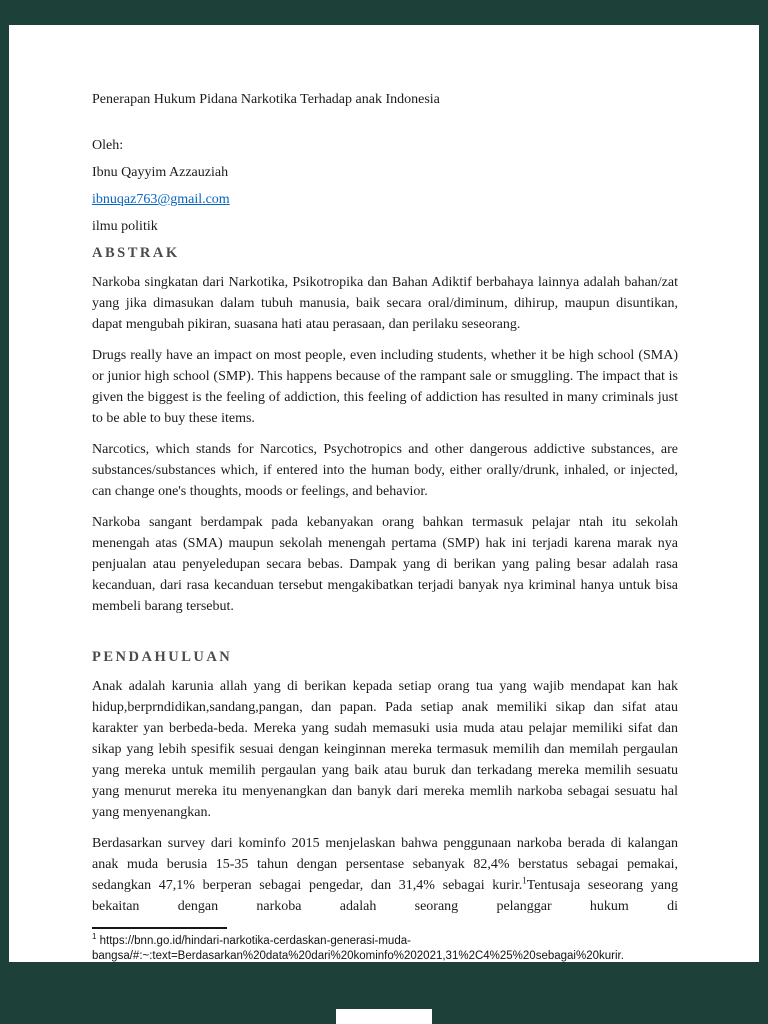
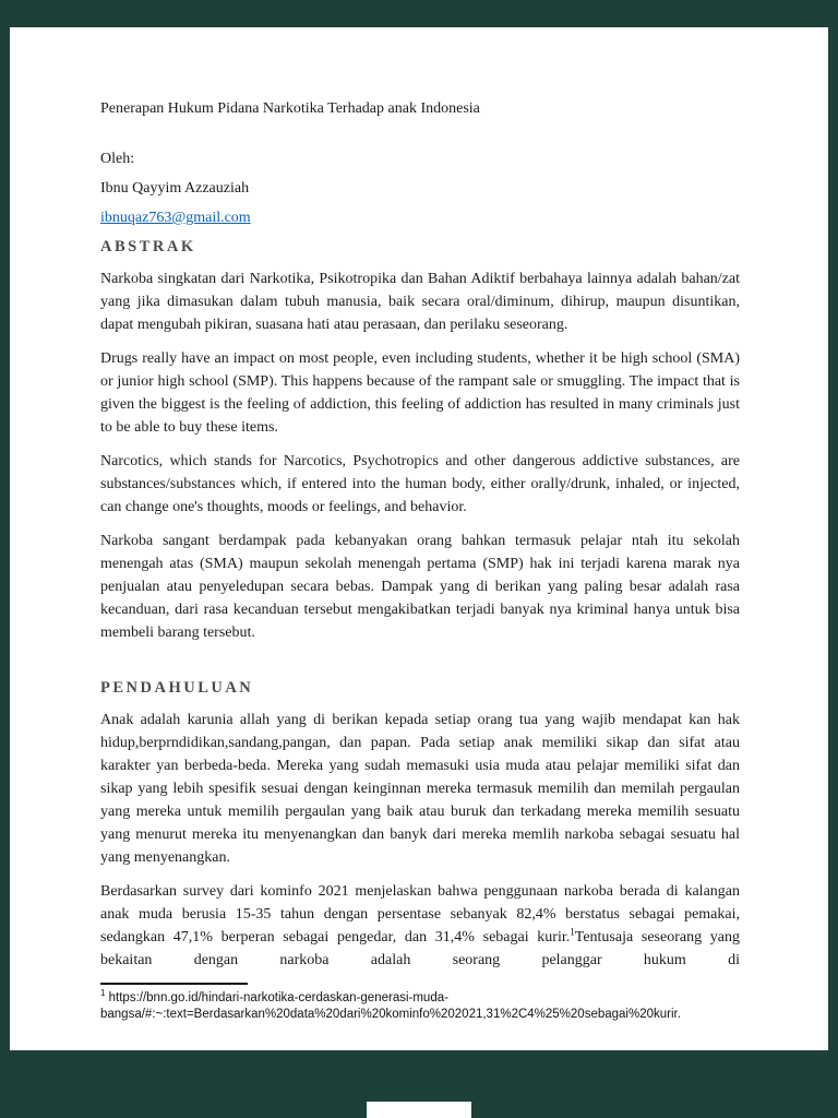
  Penerapan Hukum Pidana Narkotika Terhadap anak Indonesia
  Oleh:
  Ibnu Qayyim Azzauziah
  ibnuqaz763@gmail.com
- ilmu politik
  ABSTRAK
  Narkoba singkatan dari Narkotika, Psikotropika dan Bahan Adiktif berbahaya lainnya adalah bahan/zat yang jika dimasukan dalam tubuh manusia, baik secara oral/diminum, dihirup, maupun disuntikan, dapat mengubah pikiran, suasana hati atau perasaan, dan perilaku seseorang.
  Drugs really have an impact on most people, even including students, whether it be high school (SMA) or junior high school (SMP). This happens because of the rampant sale or smuggling. The impact that is given the biggest is the feeling of addiction, this feeling of addiction has resulted in many criminals just to be able to buy these items.
  Narcotics, which stands for Narcotics, Psychotropics and other dangerous addictive substances, are substances/substances which, if entered into the human body, either orally/drunk, inhaled, or injected, can change one's thoughts, moods or feelings, and behavior.
  Narkoba sangant berdampak pada kebanyakan orang bahkan termasuk pelajar ntah itu sekolah menengah atas (SMA) maupun sekolah menengah pertama (SMP) hak ini terjadi karena marak nya penjualan atau penyeledupan secara bebas. Dampak yang di berikan yang paling besar adalah rasa kecanduan, dari rasa kecanduan tersebut mengakibatkan terjadi banyak nya kriminal hanya untuk bisa membeli barang tersebut.
  PENDAHULUAN
  Anak adalah karunia allah yang di berikan kepada setiap orang tua yang wajib mendapat kan hak hidup,berprndidikan,sandang,pangan, dan papan. Pada setiap anak memiliki sikap dan sifat atau karakter yan berbeda-beda. Mereka yang sudah memasuki usia muda atau pelajar memiliki sifat dan sikap yang lebih spesifik sesuai dengan keinginnan mereka termasuk memilih dan memilah pergaulan yang mereka untuk memilih pergaulan yang baik atau buruk dan terkadang mereka memilih sesuatu yang menurut mereka itu menyenangkan dan banyk dari mereka memlih narkoba sebagai sesuatu hal yang menyenangkan.
- Berdasarkan survey dari kominfo 2015 menjelaskan bahwa penggunaan narkoba berada di kalangan anak muda berusia 15-35 tahun dengan persentase sebanyak 82,4% berstatus sebagai pemakai, sedangkan 47,1% berperan sebagai pengedar, dan 31,4% sebagai kurir.1Tentusaja seseorang yang bekaitan dengan narkoba adalah seorang pelanggar hukum di
+ Berdasarkan survey dari kominfo 2021 menjelaskan bahwa penggunaan narkoba berada di kalangan anak muda berusia 15-35 tahun dengan persentase sebanyak 82,4% berstatus sebagai pemakai, sedangkan 47,1% berperan sebagai pengedar, dan 31,4% sebagai kurir.1Tentusaja seseorang yang bekaitan dengan narkoba adalah seorang pelanggar hukum di
  1 https://bnn.go.id/hindari-narkotika-cerdaskan-generasi-muda-bangsa/#:~:text=Berdasarkan%20data%20dari%20kominfo%202021,31%2C4%25%20sebagai%20kurir.
